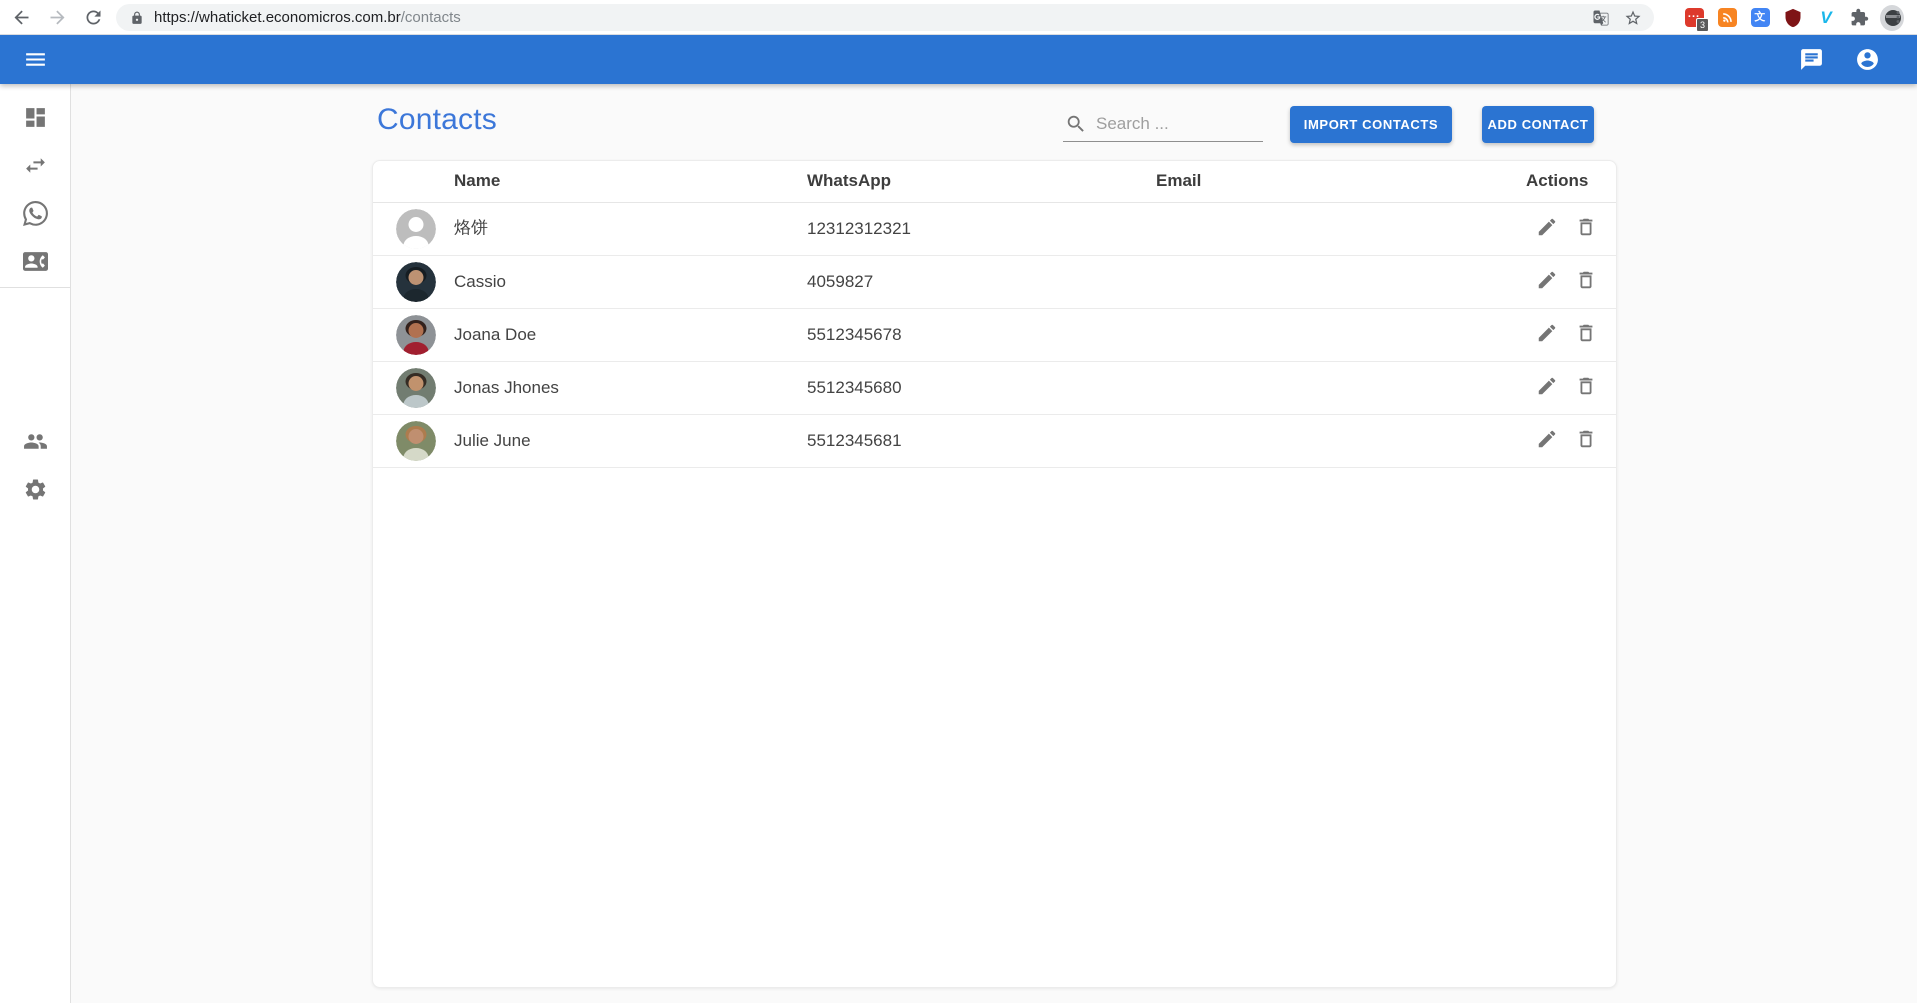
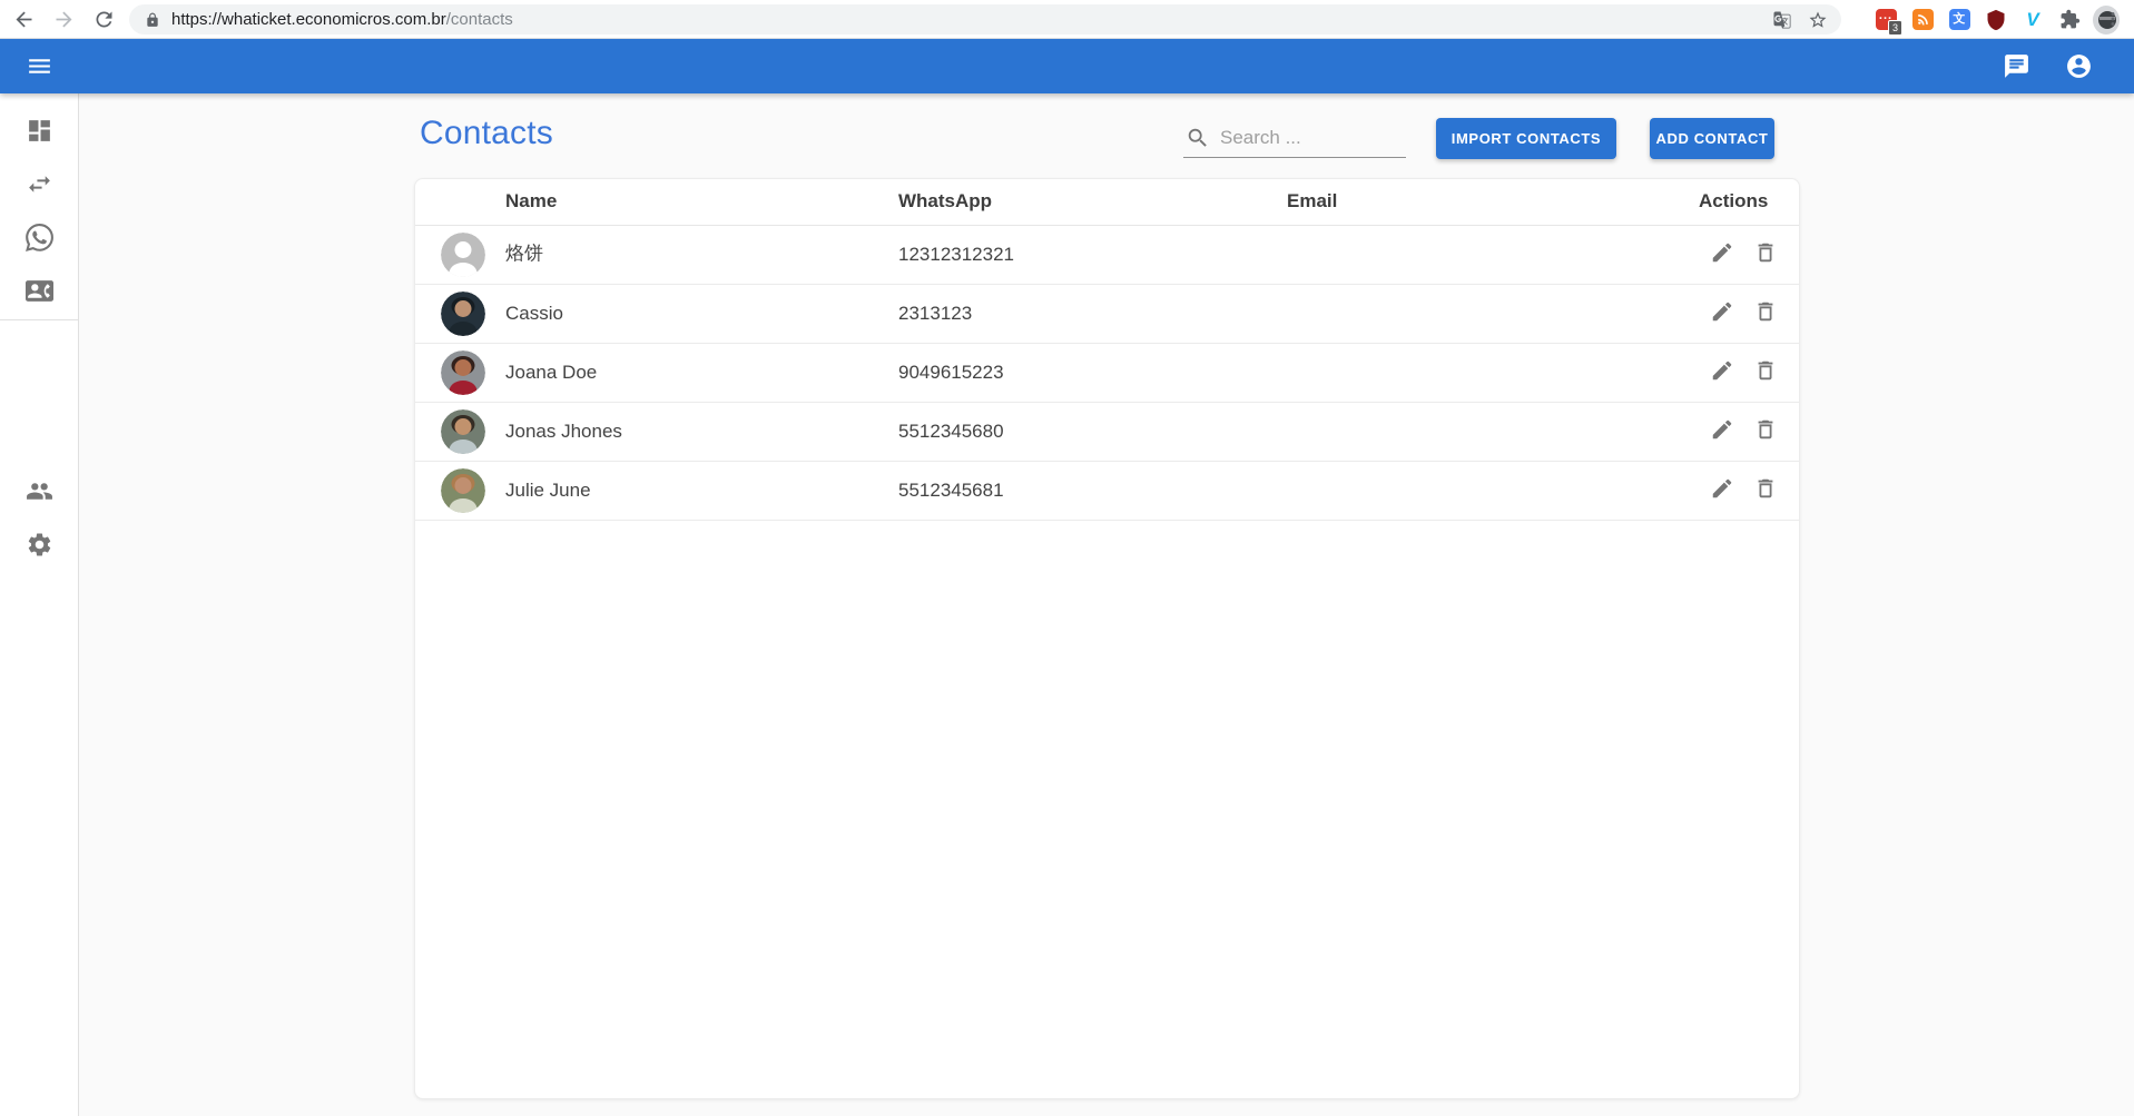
  https://whaticket.economicros.com.br/contacts
  ...
  3
  文
  V
  Contacts
  Search ...
  IMPORT CONTACTS
  ADD CONTACT
  	Name	WhatsApp	Email	Actions
  	烙饼	12312312321
- 	Cassio	4059827
+ 	Cassio	2313123
- 	Joana Doe	5512345678
+ 	Joana Doe	9049615223
  	Jonas Jhones	5512345680
  	Julie June	5512345681
